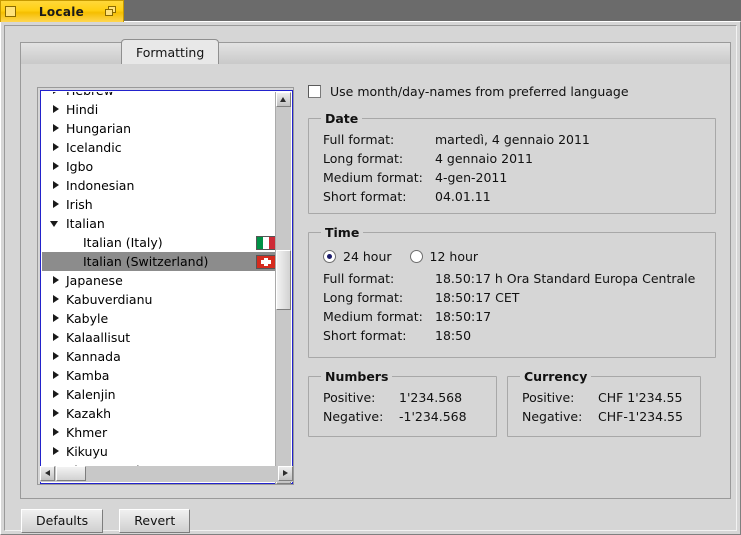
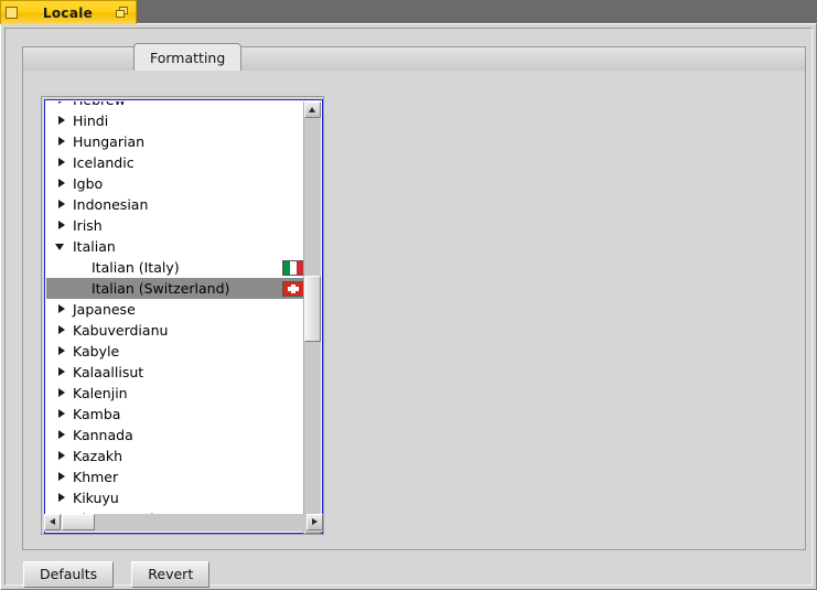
  Locale
  Formatting
  Hindi
  Hungarian
  Icelandic
  Igbo
  Indonesian
  Irish
  Italian
  Italian (Italy)
  Italian (Switzerland)
  Japanese
  Kabuverdianu
  Kabyle
  Kalaallisut
- Kannada
+ Kalenjin
  Kamba
- Kalenjin
+ Kannada
  Kazakh
  Khmer
  Kikuyu
- Use month/day-names from preferred language
- Date
- Full format:	martedì, 4 gennaio 2011
- Long format:	4 gennaio 2011
- Medium format:	4-gen-2011
- Short format:	04.01.11
- Time
- 24 hour
- 12 hour
- Full format:	18.50:17 h Ora Standard Europa Centrale
- Long format:	18:50:17 CET
- Medium format:	18:50:17
- Short format:	18:50
- Numbers
- Positive:	1'234.568
- Negative:	-1'234.568
- Currency
- Positive:	CHF 1'234.55
- Negative:	CHF-1'234.55
  Defaults Revert
